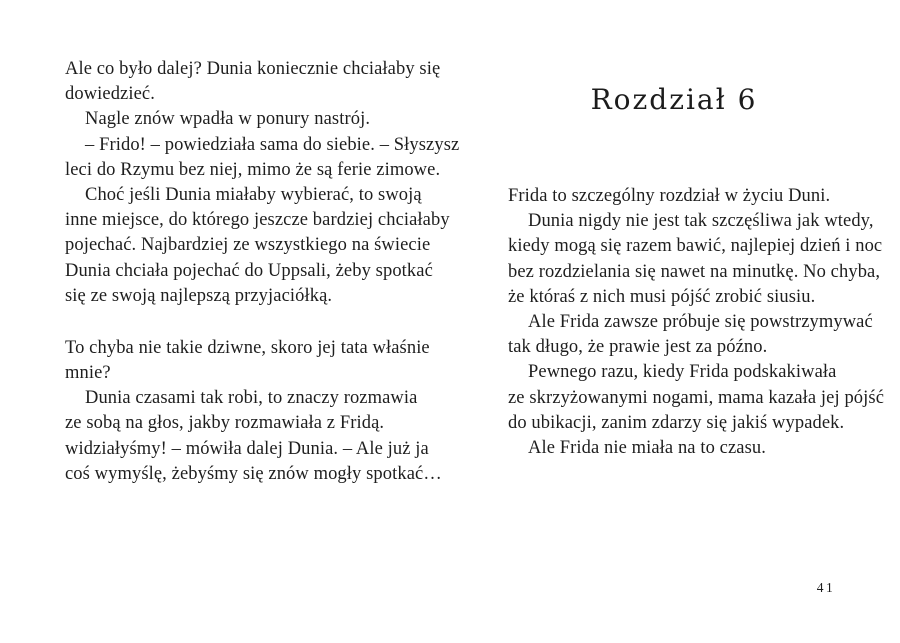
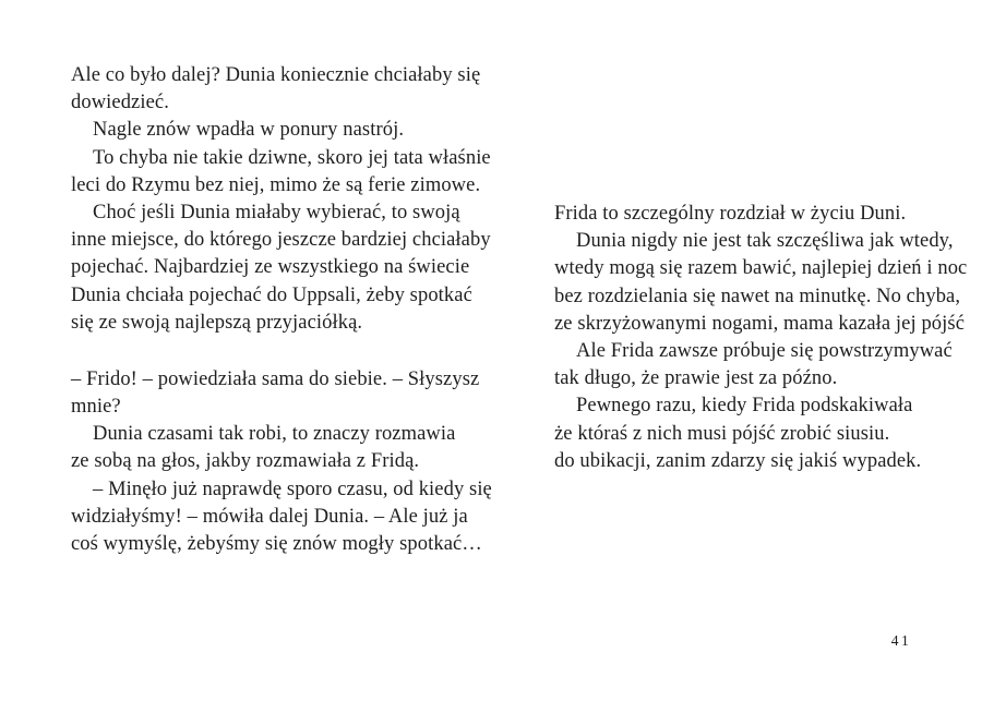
  Ale co było dalej? Dunia koniecznie chciałaby się
  dowiedzieć.
  Nagle znów wpadła w ponury nastrój.
- – Frido! – powiedziała sama do siebie. – Słyszysz
+ To chyba nie takie dziwne, skoro jej tata właśnie
  leci do Rzymu bez niej, mimo że są ferie zimowe.
  Choć jeśli Dunia miałaby wybierać, to swoją
  inne miejsce, do którego jeszcze bardziej chciałaby
  pojechać. Najbardziej ze wszystkiego na świecie
  Dunia chciała pojechać do Uppsali, żeby spotkać
  się ze swoją najlepszą przyjaciółką.
- To chyba nie takie dziwne, skoro jej tata właśnie
+ – Frido! – powiedziała sama do siebie. – Słyszysz
  mnie?
  Dunia czasami tak robi, to znaczy rozmawia
  ze sobą na głos, jakby rozmawiała z Fridą.
+ – Minęło już naprawdę sporo czasu, od kiedy się
  widziałyśmy! – mówiła dalej Dunia. – Ale już ja
  coś wymyślę, żebyśmy się znów mogły spotkać…
- Rozdział 6
  Frida to szczególny rozdział w życiu Duni.
  Dunia nigdy nie jest tak szczęśliwa jak wtedy,
- kiedy mogą się razem bawić, najlepiej dzień i noc
+ wtedy mogą się razem bawić, najlepiej dzień i noc
  bez rozdzielania się nawet na minutkę. No chyba,
- że któraś z nich musi pójść zrobić siusiu.
+ ze skrzyżowanymi nogami, mama kazała jej pójść
  Ale Frida zawsze próbuje się powstrzymywać
  tak długo, że prawie jest za późno.
  Pewnego razu, kiedy Frida podskakiwała
- ze skrzyżowanymi nogami, mama kazała jej pójść
+ że któraś z nich musi pójść zrobić siusiu.
  do ubikacji, zanim zdarzy się jakiś wypadek.
- Ale Frida nie miała na to czasu.
  41
